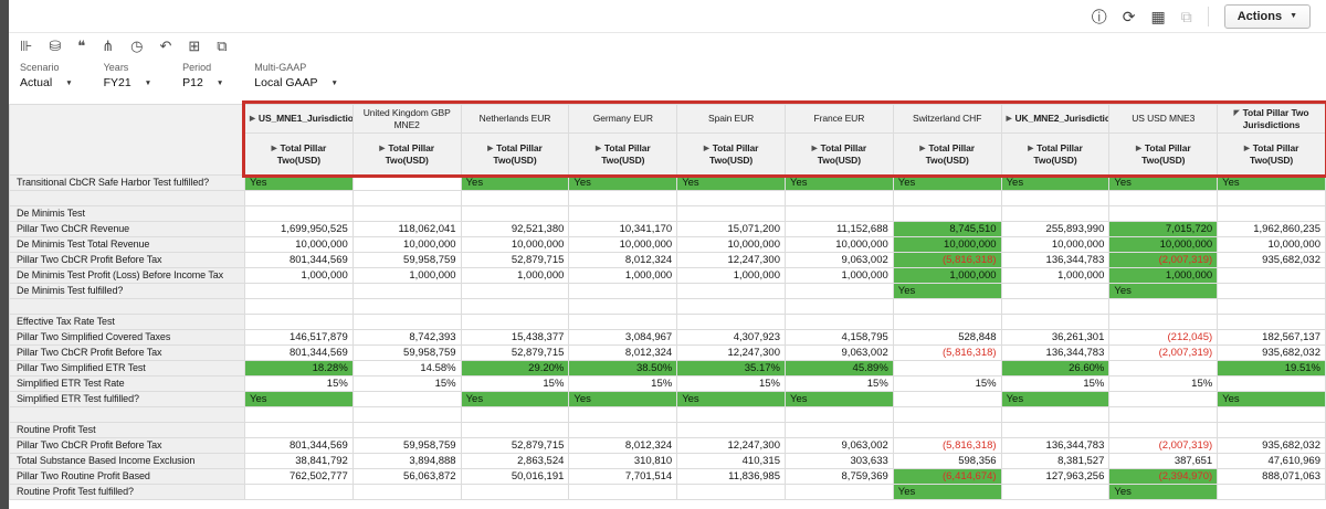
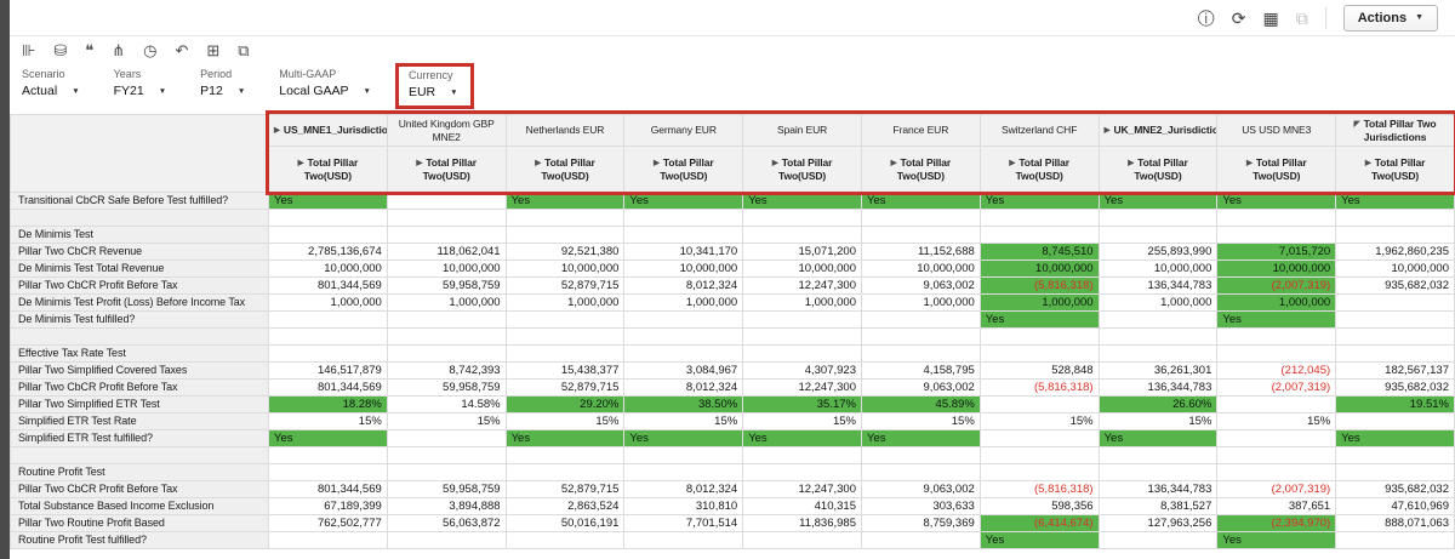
  ⓘ
  ⟳
  ▦
  ⧉
  Actions
  ⊪
  ⛁
  ❝
  ⋔
  ◷
  ↶
  ⊞
  ⧉
  Scenario
  Actual
  Years
  FY21
  Period
  P12
  Multi-GAAP
  Local GAAP
+ Currency
+ EUR
  	US_MNE1_Jurisdictio	United Kingdom GBP MNE2	Netherlands EUR	Germany EUR	Spain EUR	France EUR	Switzerland CHF	UK_MNE2_Jurisdictio	US USD MNE3	Total Pillar Two Jurisdictions
  Total Pillar Two(USD)	Total Pillar Two(USD)	Total Pillar Two(USD)	Total Pillar Two(USD)	Total Pillar Two(USD)	Total Pillar Two(USD)	Total Pillar Two(USD)	Total Pillar Two(USD)	Total Pillar Two(USD)	Total Pillar Two(USD)
- Transitional CbCR Safe Harbor Test fulfilled?	Yes		Yes	Yes	Yes	Yes	Yes	Yes	Yes	Yes
+ Transitional CbCR Safe Before Test fulfilled?	Yes		Yes	Yes	Yes	Yes	Yes	Yes	Yes	Yes
  De Minimis Test
- Pillar Two CbCR Revenue	1,699,950,525	118,062,041	92,521,380	10,341,170	15,071,200	11,152,688	8,745,510	255,893,990	7,015,720	1,962,860,235
+ Pillar Two CbCR Revenue	2,785,136,674	118,062,041	92,521,380	10,341,170	15,071,200	11,152,688	8,745,510	255,893,990	7,015,720	1,962,860,235
  De Minimis Test Total Revenue	10,000,000	10,000,000	10,000,000	10,000,000	10,000,000	10,000,000	10,000,000	10,000,000	10,000,000	10,000,000
  Pillar Two CbCR Profit Before Tax	801,344,569	59,958,759	52,879,715	8,012,324	12,247,300	9,063,002	(5,816,318)	136,344,783	(2,007,319)	935,682,032
  De Minimis Test Profit (Loss) Before Income Tax	1,000,000	1,000,000	1,000,000	1,000,000	1,000,000	1,000,000	1,000,000	1,000,000	1,000,000
  De Minimis Test fulfilled?							Yes		Yes
  Effective Tax Rate Test
  Pillar Two Simplified Covered Taxes	146,517,879	8,742,393	15,438,377	3,084,967	4,307,923	4,158,795	528,848	36,261,301	(212,045)	182,567,137
  Pillar Two CbCR Profit Before Tax	801,344,569	59,958,759	52,879,715	8,012,324	12,247,300	9,063,002	(5,816,318)	136,344,783	(2,007,319)	935,682,032
  Pillar Two Simplified ETR Test	18.28%	14.58%	29.20%	38.50%	35.17%	45.89%		26.60%		19.51%
  Simplified ETR Test Rate	15%	15%	15%	15%	15%	15%	15%	15%	15%
  Simplified ETR Test fulfilled?	Yes		Yes	Yes	Yes	Yes		Yes		Yes
  Routine Profit Test
  Pillar Two CbCR Profit Before Tax	801,344,569	59,958,759	52,879,715	8,012,324	12,247,300	9,063,002	(5,816,318)	136,344,783	(2,007,319)	935,682,032
- Total Substance Based Income Exclusion	38,841,792	3,894,888	2,863,524	310,810	410,315	303,633	598,356	8,381,527	387,651	47,610,969
+ Total Substance Based Income Exclusion	67,189,399	3,894,888	2,863,524	310,810	410,315	303,633	598,356	8,381,527	387,651	47,610,969
  Pillar Two Routine Profit Based	762,502,777	56,063,872	50,016,191	7,701,514	11,836,985	8,759,369	(6,414,674)	127,963,256	(2,394,970)	888,071,063
  Routine Profit Test fulfilled?							Yes		Yes
